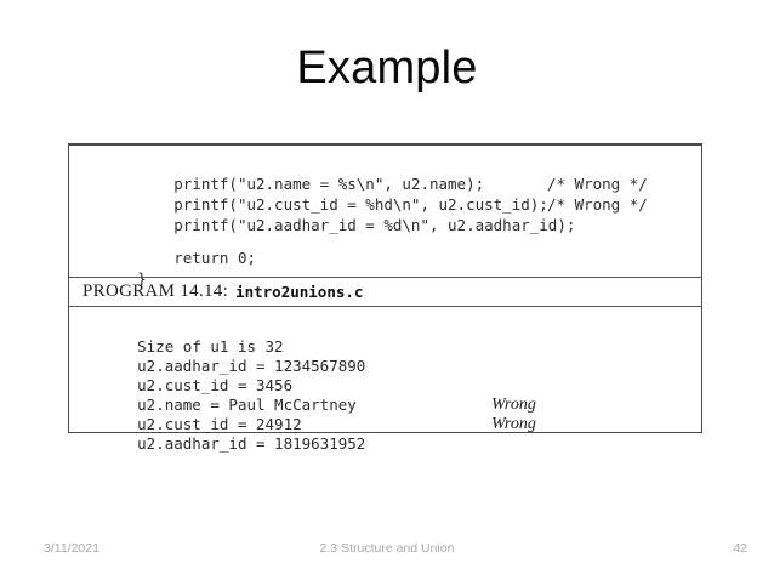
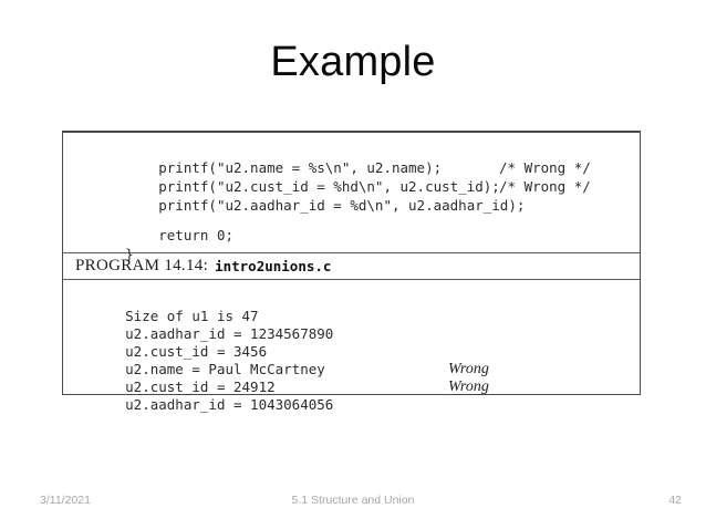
  Example
  printf("u2.name = %s\n", u2.name);
  printf("u2.cust_id = %hd\n", u2.cust_id);
  /* Wrong */
  printf("u2.aadhar_id = %d\n", u2.aadhar_id);
  /* Wrong */
  return 0;
  }
  PROGRAM 14.14:
  intro2unions.c
- Size of u1 is 32
+ Size of u1 is 47
  u2.aadhar_id = 1234567890
  u2.cust_id = 3456
  u2.name = Paul McCartney
  u2.cust_id = 24912
  Wrong
- u2.aadhar_id = 1819631952
+ u2.aadhar_id = 1043064056
  Wrong
  3/11/2021
- 2.3 Structure and Union
+ 5.1 Structure and Union
  42
